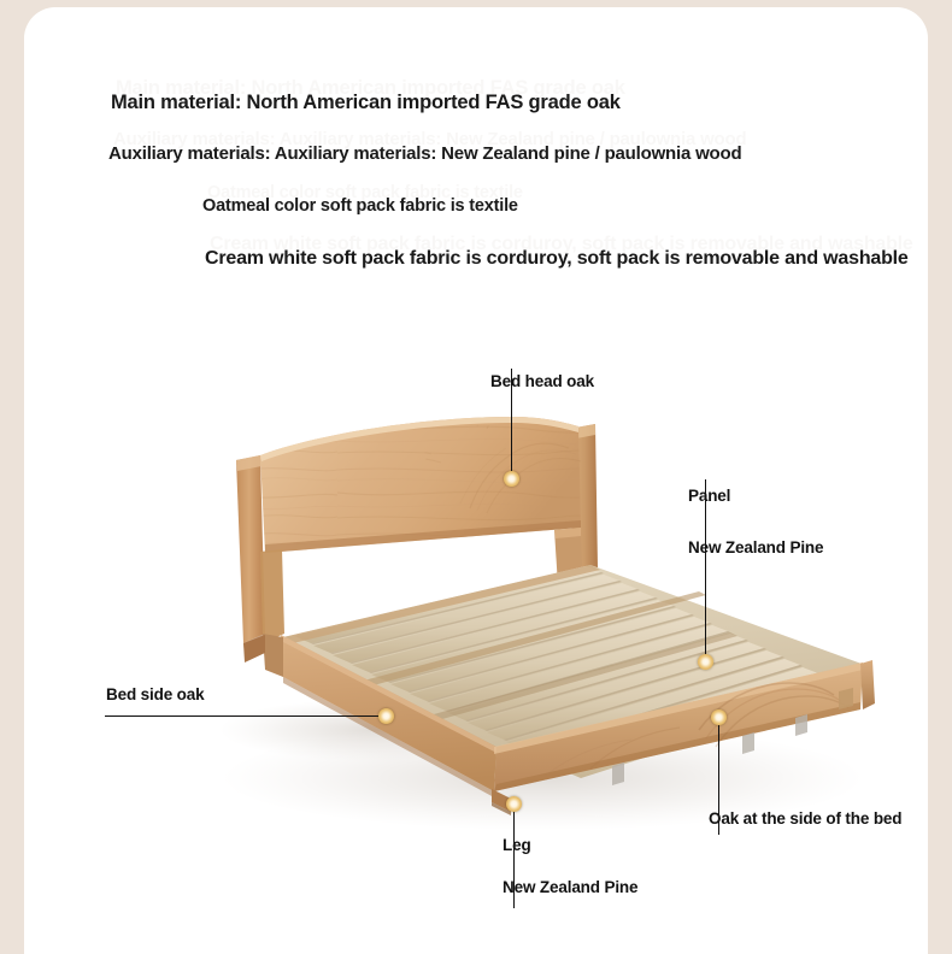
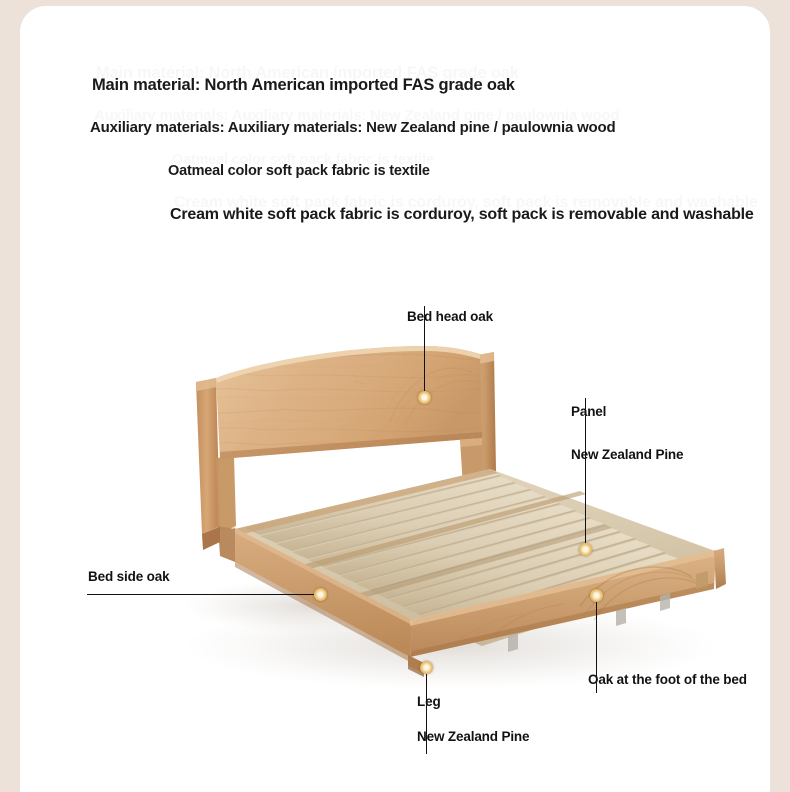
  Main material: North American imported FAS grade oak
  Auxiliary materials: Auxiliary materials: New Zealand pine / paulownia wood
  Oatmeal color soft pack fabric is textile
  Cream white soft pack fabric is corduroy, soft pack is removable and washable
  Main material: North American imported FAS grade oak
  Auxiliary materials: Auxiliary materials: New Zealand pine / paulownia wood
  Oatmeal color soft pack fabric is textile
  Cream white soft pack fabric is corduroy, soft pack is removable and washable
  Bed head oak
  Panel
  New Zealand Pine
  Bed side oak
- Oak at the side of the bed
+ Oak at the foot of the bed
  Leg
  New Zealand Pine
